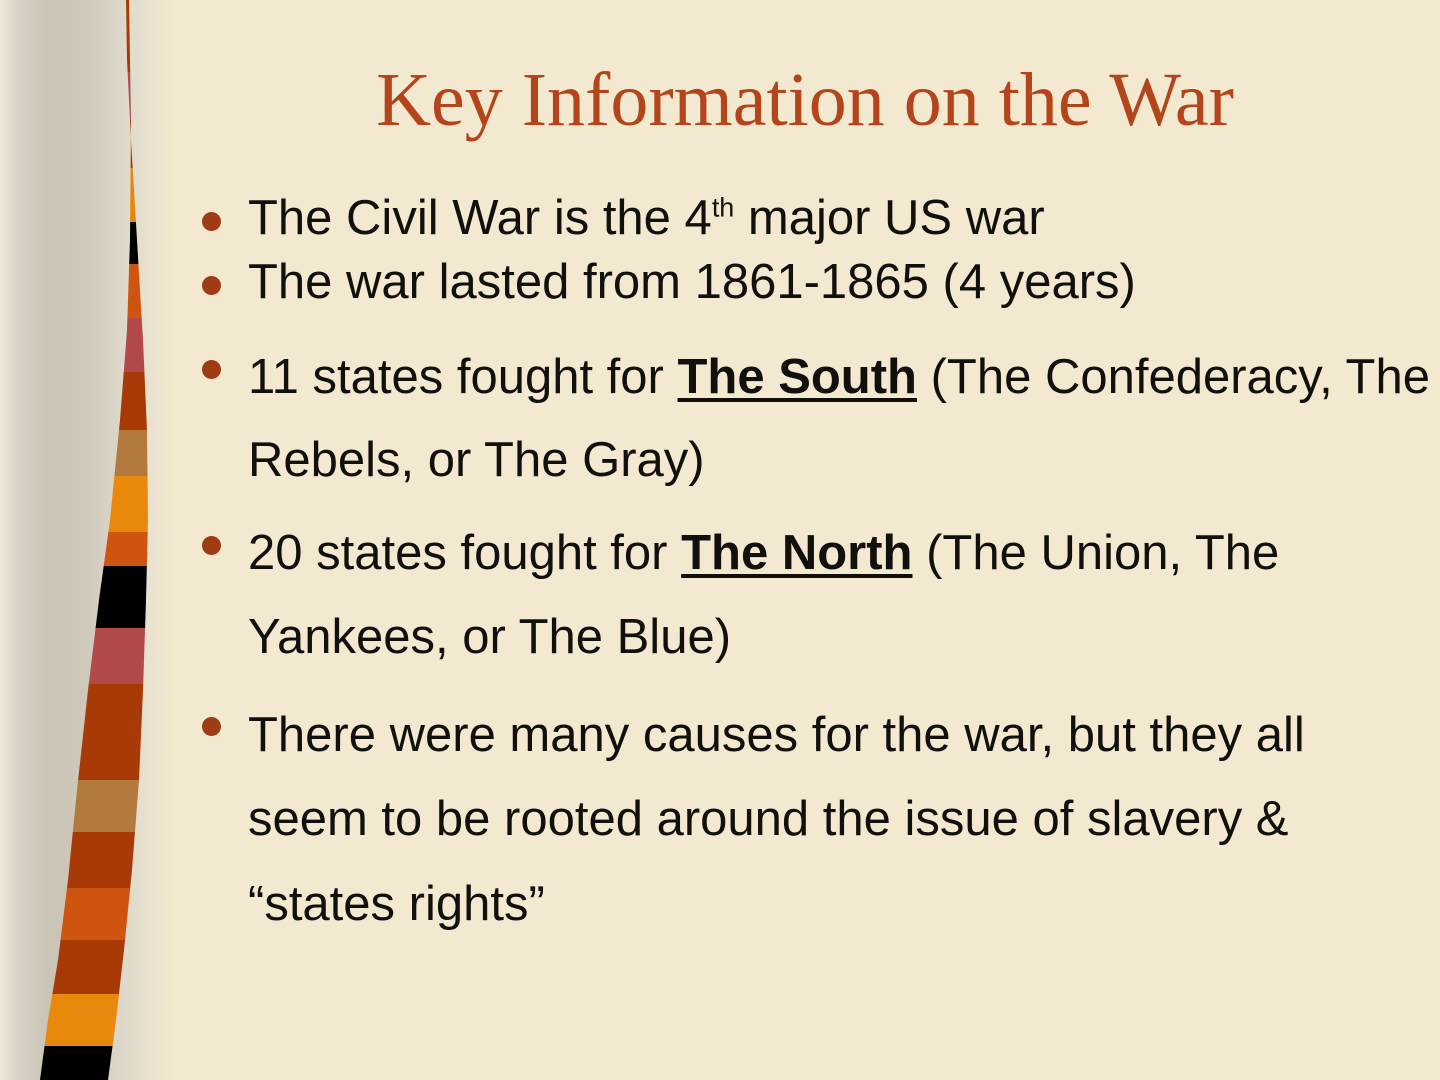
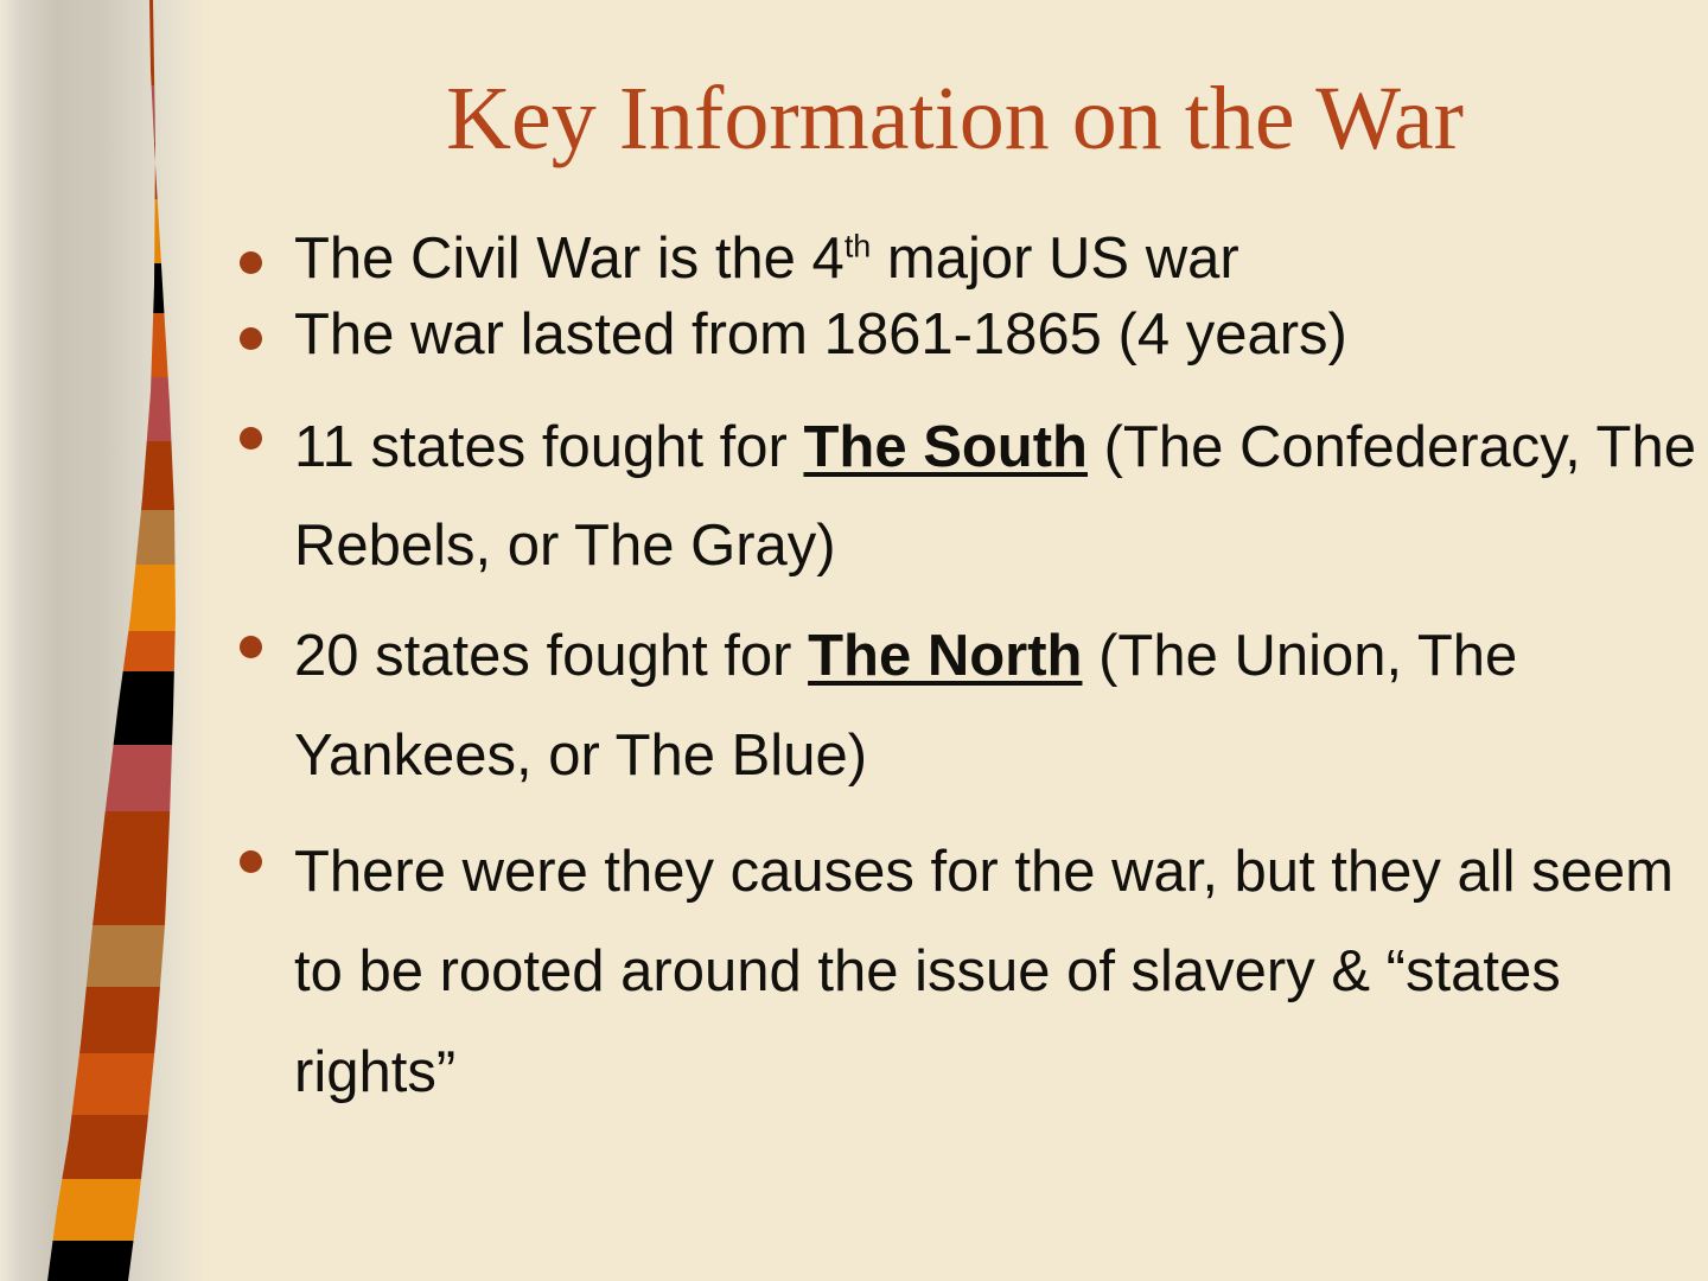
  Key Information on the War
  The Civil War is the 4th major US war
  The war lasted from 1861-1865 (4 years)
  11 states fought for The South (The Confederacy, The Rebels, or The Gray)
  20 states fought for The North (The Union, The Yankees, or The Blue)
- There were many causes for the war, but they all seem to be rooted around the issue of slavery & “states rights”
+ There were they causes for the war, but they all seem to be rooted around the issue of slavery & “states rights”
